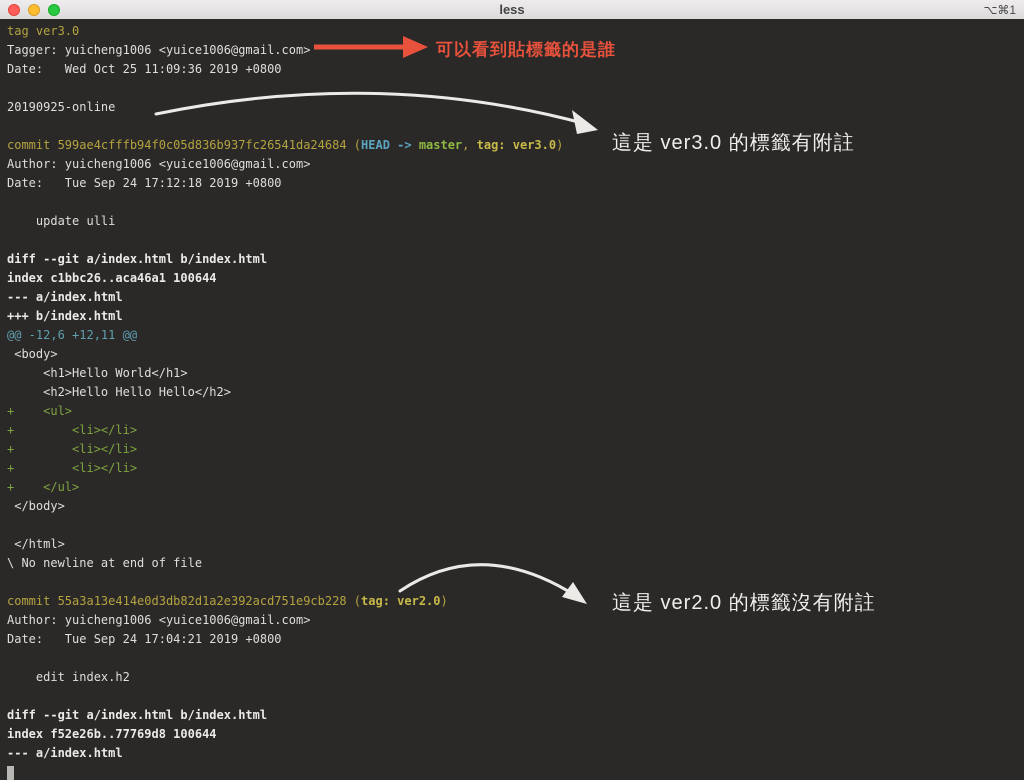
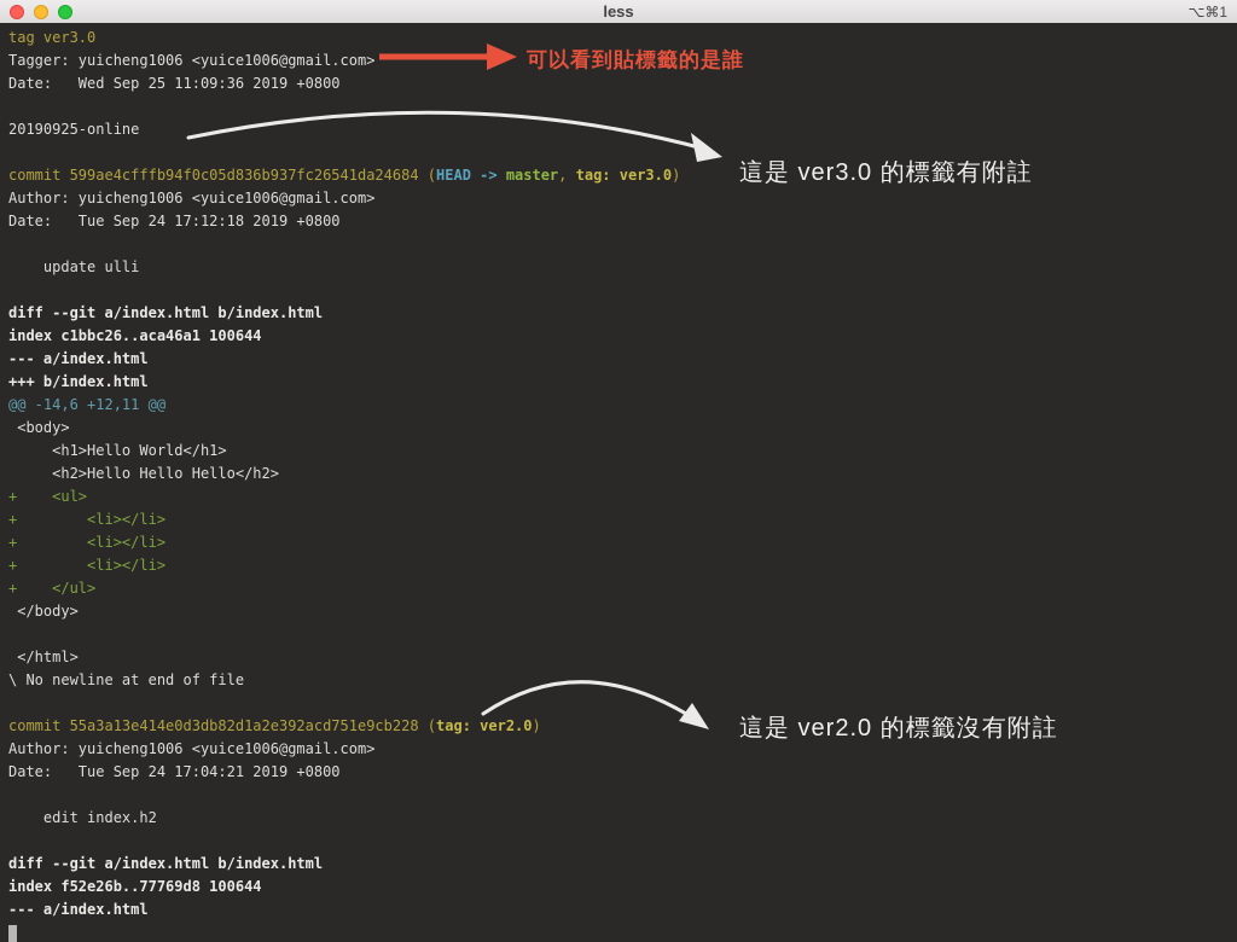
  less
  ⌥⌘1
  tag ver3.0
  Tagger: yuicheng1006 <yuice1006@gmail.com>
- Date: Wed Oct 25 11:09:36 2019 +0800
+ Date: Wed Sep 25 11:09:36 2019 +0800
  20190925-online
  commit 599ae4cfffb94f0c05d836b937fc26541da24684 (HEAD -> master, tag: ver3.0)
  Author: yuicheng1006 <yuice1006@gmail.com>
  Date: Tue Sep 24 17:12:18 2019 +0800
  update ulli
  diff --git a/index.html b/index.html
  index c1bbc26..aca46a1 100644
  --- a/index.html
  +++ b/index.html
- @@ -12,6 +12,11 @@
+ @@ -14,6 +12,11 @@
  <body>
  <h1>Hello World</h1>
  <h2>Hello Hello Hello</h2>
  + <ul>
  + <li></li>
  + <li></li>
  + <li></li>
  + </ul>
  </body>
  </html>
  \ No newline at end of file
  commit 55a3a13e414e0d3db82d1a2e392acd751e9cb228 (tag: ver2.0)
  Author: yuicheng1006 <yuice1006@gmail.com>
  Date: Tue Sep 24 17:04:21 2019 +0800
  edit index.h2
  diff --git a/index.html b/index.html
  index f52e26b..77769d8 100644
  --- a/index.html
  可以看到貼標籤的是誰
  這是 ver3.0 的標籤有附註
  這是 ver2.0 的標籤沒有附註
